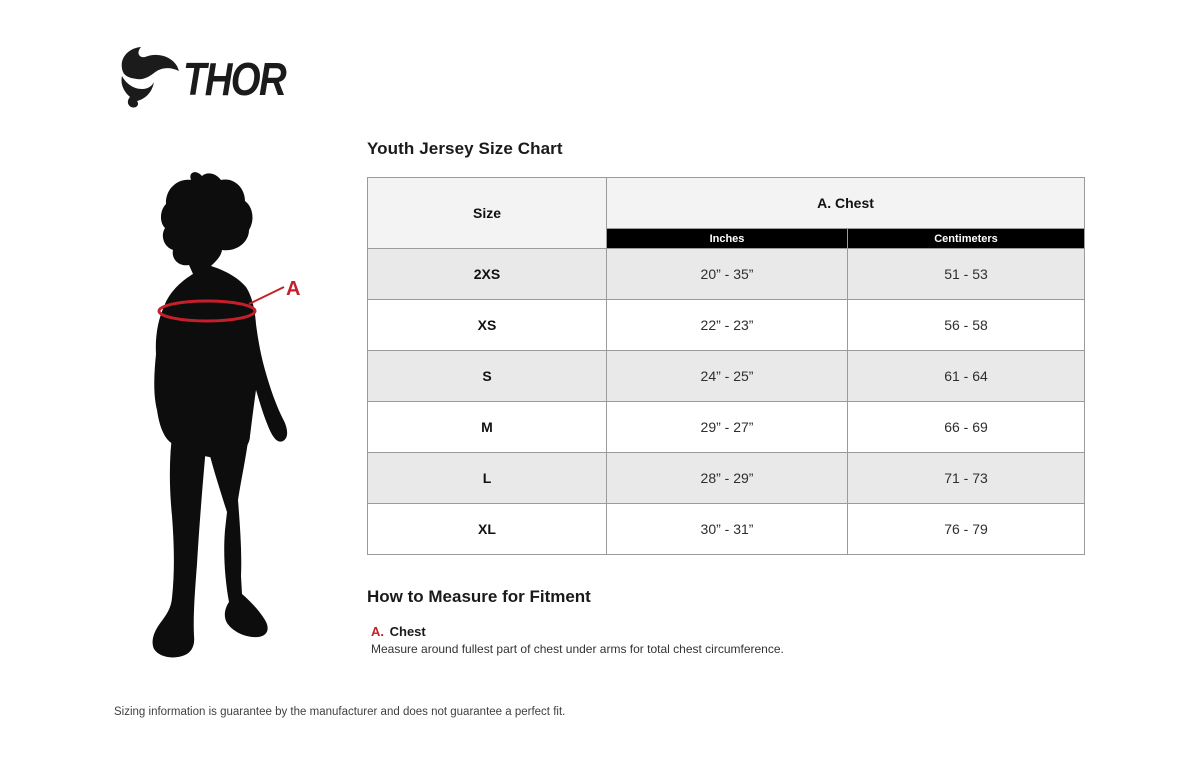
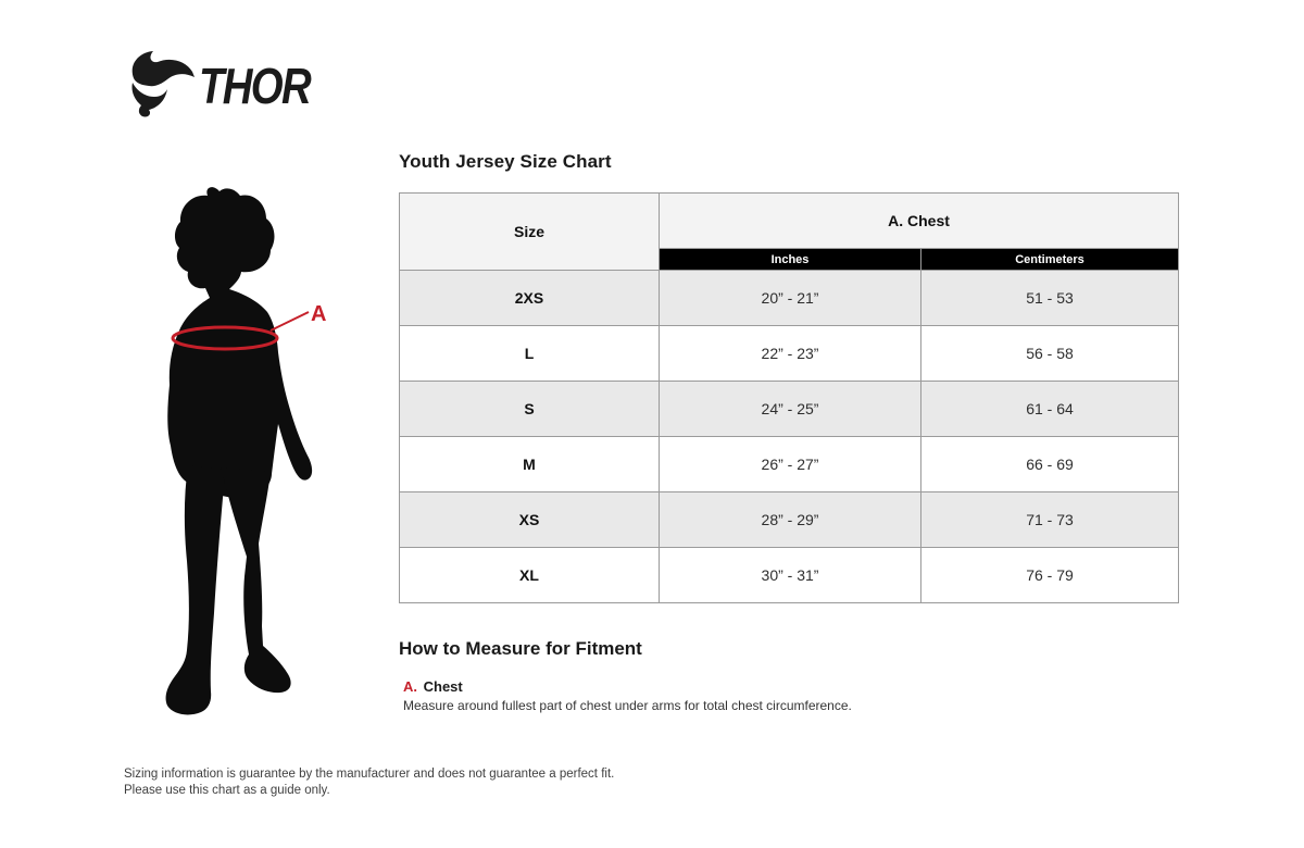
  THOR
  A
  Youth Jersey Size Chart
  Size	A. Chest
  Inches	Centimeters
- 2XS	20” - 35”	51 - 53
+ 2XS	20” - 21”	51 - 53
- XS	22” - 23”	56 - 58
+ L	22” - 23”	56 - 58
  S	24” - 25”	61 - 64
- M	29” - 27”	66 - 69
+ M	26” - 27”	66 - 69
- L	28” - 29”	71 - 73
+ XS	28” - 29”	71 - 73
  XL	30” - 31”	76 - 79
  How to Measure for Fitment
  A. Chest
  Measure around fullest part of chest under arms for total chest circumference.
  Sizing information is guarantee by the manufacturer and does not guarantee a perfect fit.
+ Please use this chart as a guide only.
